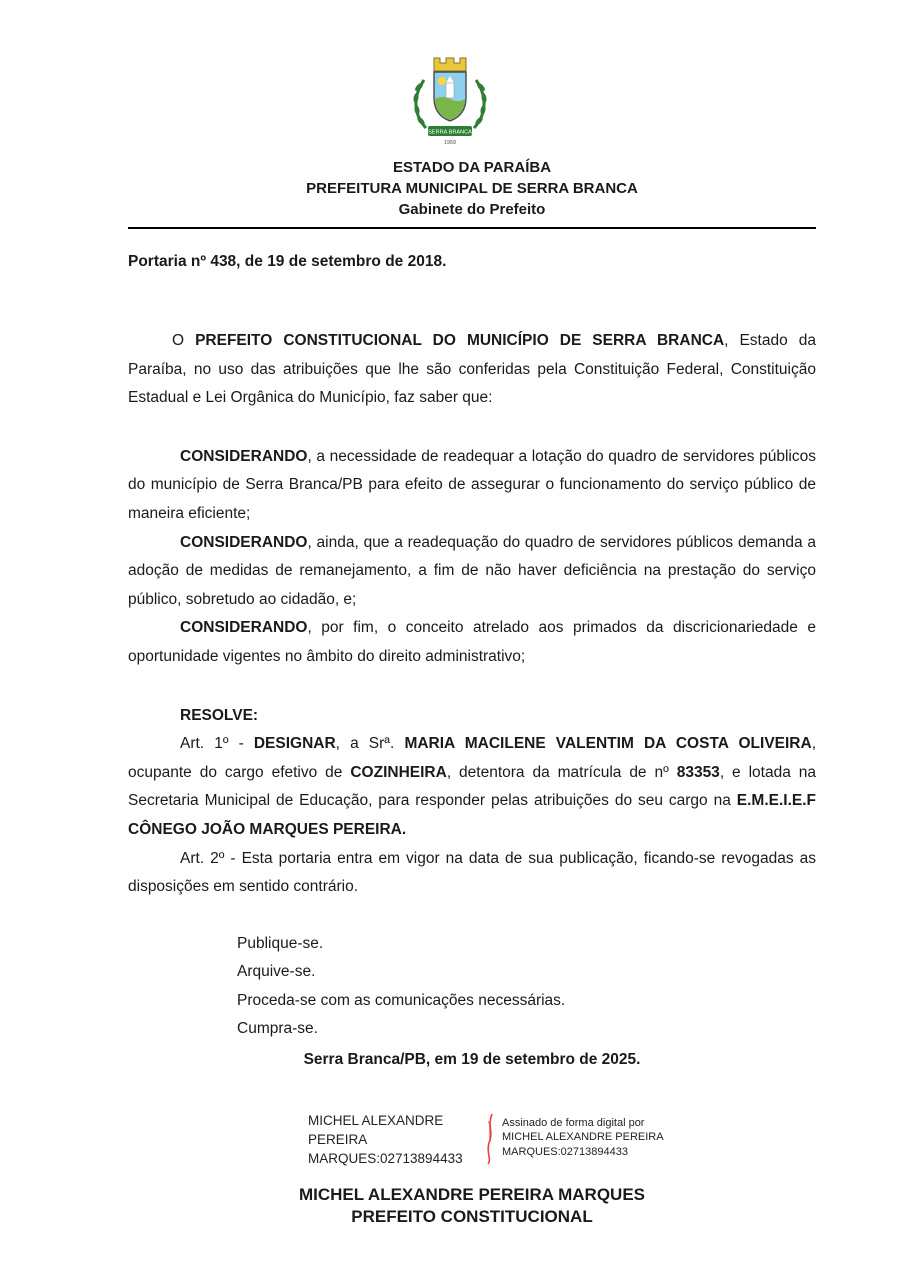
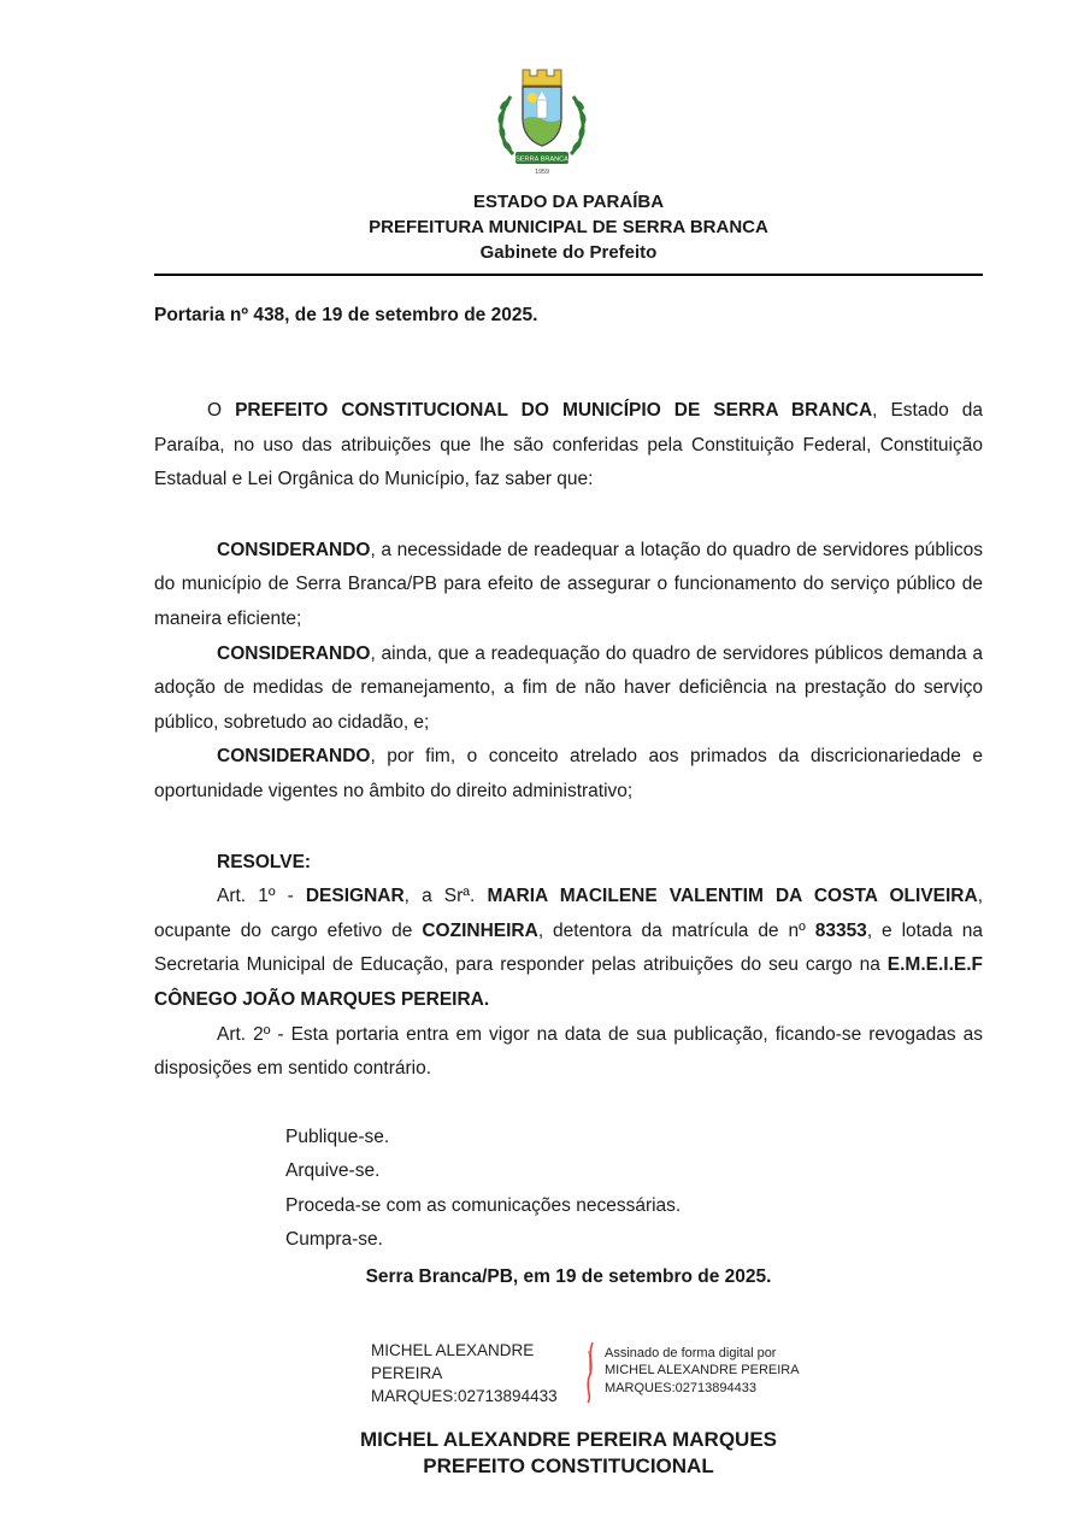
  ESTADO DA PARAÍBA
  PREFEITURA MUNICIPAL DE SERRA BRANCA
  Gabinete do Prefeito
- Portaria nº 438, de 19 de setembro de 2018.
+ Portaria nº 438, de 19 de setembro de 2025.
  O PREFEITO CONSTITUCIONAL DO MUNICÍPIO DE SERRA BRANCA, Estado da Paraíba, no uso das atribuições que lhe são conferidas pela Constituição Federal, Constituição Estadual e Lei Orgânica do Município, faz saber que:
  CONSIDERANDO, a necessidade de readequar a lotação do quadro de servidores públicos do município de Serra Branca/PB para efeito de assegurar o funcionamento do serviço público de maneira eficiente;
  CONSIDERANDO, ainda, que a readequação do quadro de servidores públicos demanda a adoção de medidas de remanejamento, a fim de não haver deficiência na prestação do serviço público, sobretudo ao cidadão, e;
  CONSIDERANDO, por fim, o conceito atrelado aos primados da discricionariedade e oportunidade vigentes no âmbito do direito administrativo;
  RESOLVE:
  Art. 1º - DESIGNAR, a Srª. MARIA MACILENE VALENTIM DA COSTA OLIVEIRA, ocupante do cargo efetivo de COZINHEIRA, detentora da matrícula de nº 83353, e lotada na Secretaria Municipal de Educação, para responder pelas atribuições do seu cargo na E.M.E.I.E.F CÔNEGO JOÃO MARQUES PEREIRA.
  Art. 2º - Esta portaria entra em vigor na data de sua publicação, ficando-se revogadas as disposições em sentido contrário.
  Publique-se.
  Arquive-se.
  Proceda-se com as comunicações necessárias.
  Cumpra-se.
  Serra Branca/PB, em 19 de setembro de 2025.
  MICHEL ALEXANDRE
  PEREIRA
  MARQUES:02713894433
  Assinado de forma digital por
  MICHEL ALEXANDRE PEREIRA
  MARQUES:02713894433
  MICHEL ALEXANDRE PEREIRA MARQUES
  PREFEITO CONSTITUCIONAL
